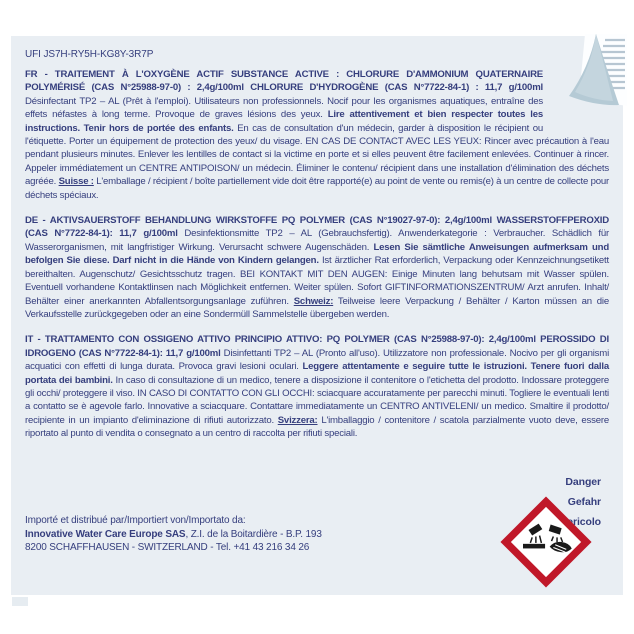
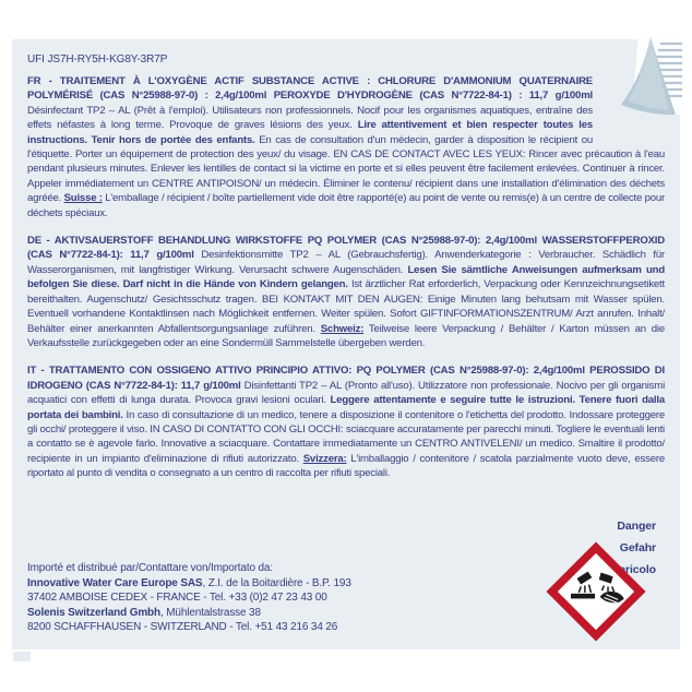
  UFI JS7H-RY5H-KG8Y-3R7P
- FR - TRAITEMENT À L'OXYGÈNE ACTIF SUBSTANCE ACTIVE : CHLORURE D'AMMONIUM QUATERNAIRE POLYMÉRISÉ (CAS N°25988-97-0) : 2,4g/100ml CHLORURE D'HYDROGÈNE (CAS N°7722-84-1) : 11,7 g/100ml Désinfectant TP2 – AL (Prêt à l'emploi). Utilisateurs non professionnels. Nocif pour les organismes aquatiques, entraîne des effets néfastes à long terme. Provoque de graves lésions des yeux. Lire attentivement et bien respecter toutes les instructions. Tenir hors de portée des enfants. En cas de consultation d'un médecin, garder à disposition le récipient ou l'étiquette. Porter un équipement de protection des yeux/ du visage. EN CAS DE CONTACT AVEC LES YEUX: Rincer avec précaution à l'eau pendant plusieurs minutes. Enlever les lentilles de contact si la victime en porte et si elles peuvent être facilement enlevées. Continuer à rincer. Appeler immédiatement un CENTRE ANTIPOISON/ un médecin. Éliminer le contenu/ récipient dans une installation d'élimination des déchets agréée. Suisse : L'emballage / récipient / boîte partiellement vide doit être rapporté(e) au point de vente ou remis(e) à un centre de collecte pour déchets spéciaux.
+ FR - TRAITEMENT À L'OXYGÈNE ACTIF SUBSTANCE ACTIVE : CHLORURE D'AMMONIUM QUATERNAIRE POLYMÉRISÉ (CAS N°25988-97-0) : 2,4g/100ml PEROXYDE D'HYDROGÈNE (CAS N°7722-84-1) : 11,7 g/100ml Désinfectant TP2 – AL (Prêt à l'emploi). Utilisateurs non professionnels. Nocif pour les organismes aquatiques, entraîne des effets néfastes à long terme. Provoque de graves lésions des yeux. Lire attentivement et bien respecter toutes les instructions. Tenir hors de portée des enfants. En cas de consultation d'un médecin, garder à disposition le récipient ou l'étiquette. Porter un équipement de protection des yeux/ du visage. EN CAS DE CONTACT AVEC LES YEUX: Rincer avec précaution à l'eau pendant plusieurs minutes. Enlever les lentilles de contact si la victime en porte et si elles peuvent être facilement enlevées. Continuer à rincer. Appeler immédiatement un CENTRE ANTIPOISON/ un médecin. Éliminer le contenu/ récipient dans une installation d'élimination des déchets agréée. Suisse : L'emballage / récipient / boîte partiellement vide doit être rapporté(e) au point de vente ou remis(e) à un centre de collecte pour déchets spéciaux.
- DE - AKTIVSAUERSTOFF BEHANDLUNG WIRKSTOFFE PQ POLYMER (CAS N°19027-97-0): 2,4g/100ml WASSERSTOFFPEROXID (CAS N°7722-84-1): 11,7 g/100ml Desinfektionsmitte TP2 – AL (Gebrauchsfertig). Anwenderkategorie : Verbraucher. Schädlich für Wasserorganismen, mit langfristiger Wirkung. Verursacht schwere Augenschäden. Lesen Sie sämtliche Anweisungen aufmerksam und befolgen Sie diese. Darf nicht in die Hände von Kindern gelangen. Ist ärztlicher Rat erforderlich, Verpackung oder Kennzeichnungsetikett bereithalten. Augenschutz/ Gesichtsschutz tragen. BEI KONTAKT MIT DEN AUGEN: Einige Minuten lang behutsam mit Wasser spülen. Eventuell vorhandene Kontaktlinsen nach Möglichkeit entfernen. Weiter spülen. Sofort GIFTINFORMATIONSZENTRUM/ Arzt anrufen. Inhalt/ Behälter einer anerkannten Abfallentsorgungsanlage zuführen. Schweiz: Teilweise leere Verpackung / Behälter / Karton müssen an die Verkaufsstelle zurückgegeben oder an eine Sondermüll Sammelstelle übergeben werden.
+ DE - AKTIVSAUERSTOFF BEHANDLUNG WIRKSTOFFE PQ POLYMER (CAS N°25988-97-0): 2,4g/100ml WASSERSTOFFPEROXID (CAS N°7722-84-1): 11,7 g/100ml Desinfektionsmitte TP2 – AL (Gebrauchsfertig). Anwenderkategorie : Verbraucher. Schädlich für Wasserorganismen, mit langfristiger Wirkung. Verursacht schwere Augenschäden. Lesen Sie sämtliche Anweisungen aufmerksam und befolgen Sie diese. Darf nicht in die Hände von Kindern gelangen. Ist ärztlicher Rat erforderlich, Verpackung oder Kennzeichnungsetikett bereithalten. Augenschutz/ Gesichtsschutz tragen. BEI KONTAKT MIT DEN AUGEN: Einige Minuten lang behutsam mit Wasser spülen. Eventuell vorhandene Kontaktlinsen nach Möglichkeit entfernen. Weiter spülen. Sofort GIFTINFORMATIONSZENTRUM/ Arzt anrufen. Inhalt/ Behälter einer anerkannten Abfallentsorgungsanlage zuführen. Schweiz: Teilweise leere Verpackung / Behälter / Karton müssen an die Verkaufsstelle zurückgegeben oder an eine Sondermüll Sammelstelle übergeben werden.
  IT - TRATTAMENTO CON OSSIGENO ATTIVO PRINCIPIO ATTIVO: PQ POLYMER (CAS N°25988-97-0): 2,4g/100ml PEROSSIDO DI IDROGENO (CAS N°7722-84-1): 11,7 g/100ml Disinfettanti TP2 – AL (Pronto all'uso). Utilizzatore non professionale. Nocivo per gli organismi acquatici con effetti di lunga durata. Provoca gravi lesioni oculari. Leggere attentamente e seguire tutte le istruzioni. Tenere fuori dalla portata dei bambini. In caso di consultazione di un medico, tenere a disposizione il contenitore o l'etichetta del prodotto. Indossare proteggere gli occhi/ proteggere il viso. IN CASO DI CONTATTO CON GLI OCCHI: sciacquare accuratamente per parecchi minuti. Togliere le eventuali lenti a contatto se è agevole farlo. Innovative a sciacquare. Contattare immediatamente un CENTRO ANTIVELENI/ un medico. Smaltire il prodotto/ recipiente in un impianto d'eliminazione di rifiuti autorizzato. Svizzera: L'imballaggio / contenitore / scatola parzialmente vuoto deve, essere riportato al punto di vendita o consegnato a un centro di raccolta per rifiuti speciali.
  Danger
  Gefahr
  ricolo
- Importé et distribué par/Importiert von/Importato da:
+ Importé et distribué par/Contattare von/Importato da:
  Innovative Water Care Europe SAS, Z.I. de la Boitardière - B.P. 193
+ 37402 AMBOISE CEDEX - FRANCE - Tel. +33 (0)2 47 23 43 00
+ Solenis Switzerland Gmbh, Mühlentalstrasse 38
- 8200 SCHAFFHAUSEN - SWITZERLAND - Tel. +41 43 216 34 26
+ 8200 SCHAFFHAUSEN - SWITZERLAND - Tel. +51 43 216 34 26
